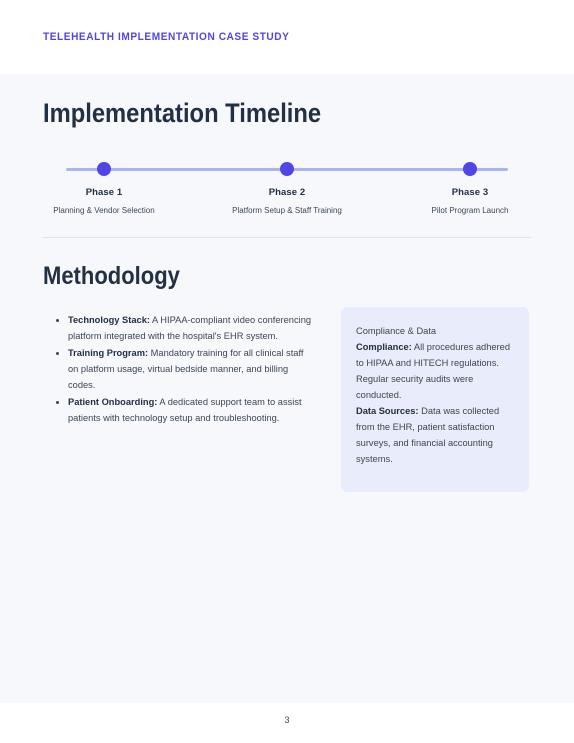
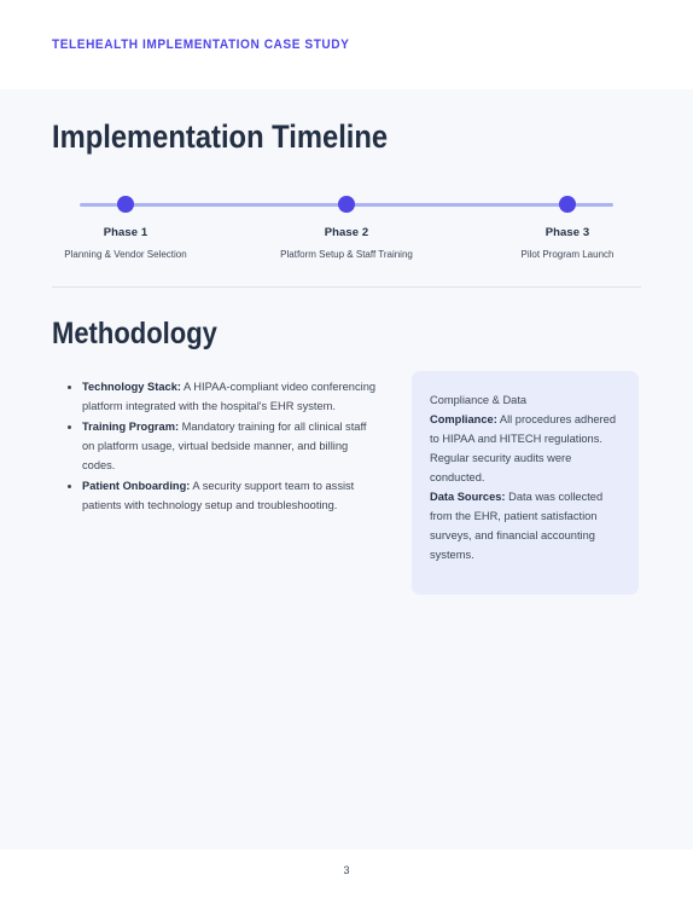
  TELEHEALTH IMPLEMENTATION CASE STUDY
  Implementation Timeline
  Phase 1
  Planning & Vendor Selection
  Phase 2
  Platform Setup & Staff Training
  Phase 3
  Pilot Program Launch
  Methodology
  Technology Stack: A HIPAA-compliant video conferencing platform integrated with the hospital's EHR system.
  Training Program: Mandatory training for all clinical staff on platform usage, virtual bedside manner, and billing codes.
- Patient Onboarding: A dedicated support team to assist patients with technology setup and troubleshooting.
+ Patient Onboarding: A security support team to assist patients with technology setup and troubleshooting.
  Compliance & Data
  Compliance: All procedures adhered to HIPAA and HITECH regulations. Regular security audits were conducted.
  Data Sources: Data was collected from the EHR, patient satisfaction surveys, and financial accounting systems.
  3
